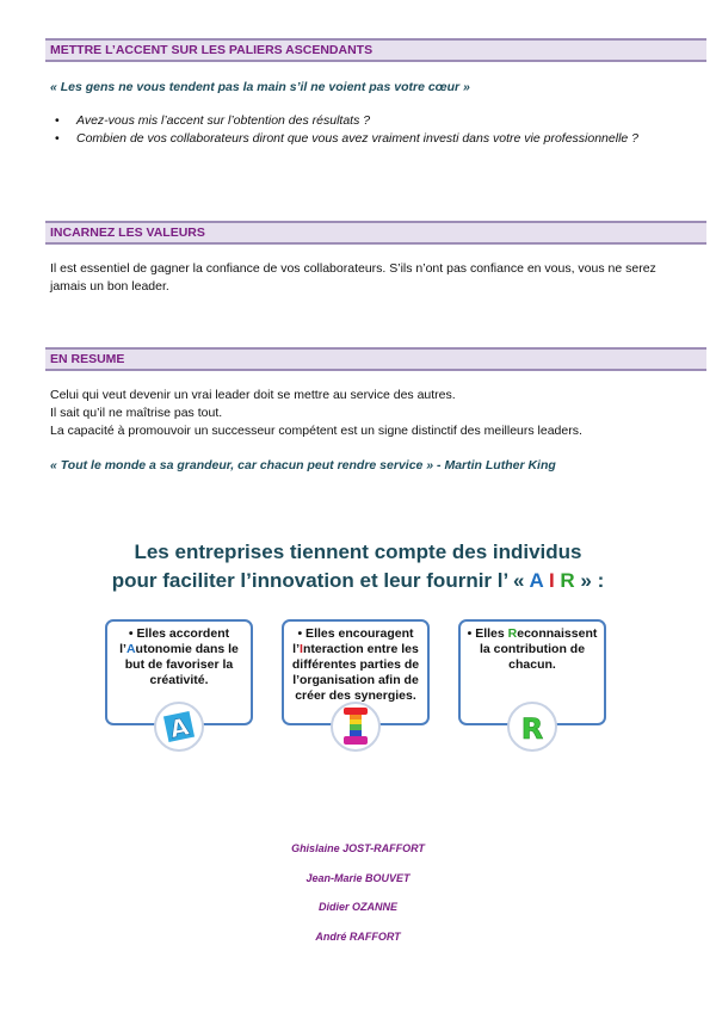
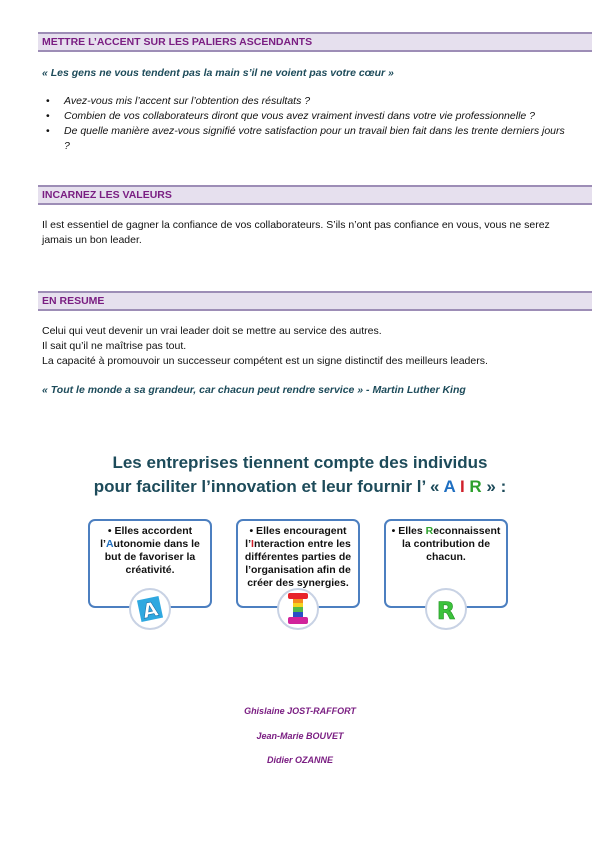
  METTRE L’ACCENT SUR LES PALIERS ASCENDANTS
  « Les gens ne vous tendent pas la main s’il ne voient pas votre cœur »
  Avez-vous mis l’accent sur l’obtention des résultats ?
  Combien de vos collaborateurs diront que vous avez vraiment investi dans votre vie professionnelle ?
+ De quelle manière avez-vous signifié votre satisfaction pour un travail bien fait dans les trente derniers jours ?
  INCARNEZ LES VALEURS
  Il est essentiel de gagner la confiance de vos collaborateurs. S’ils n’ont pas confiance en vous, vous ne serez jamais un bon leader.
  EN RESUME
  Celui qui veut devenir un vrai leader doit se mettre au service des autres.
  Il sait qu’il ne maîtrise pas tout.
  La capacité à promouvoir un successeur compétent est un signe distinctif des meilleurs leaders.
  « Tout le monde a sa grandeur, car chacun peut rendre service » - Martin Luther King
  Les entreprises tiennent compte des individus
  pour faciliter l’innovation et leur fournir l’ « A I R » :
  • Elles accordent l’Autonomie dans le but de favoriser la créativité.
  • Elles encouragent l’Interaction entre les différentes parties de l’organisation afin de créer des synergies.
  • Elles Reconnaissent la contribution de chacun.
  R
  Ghislaine JOST-RAFFORT
  Jean-Marie BOUVET
  Didier OZANNE
- André RAFFORT
